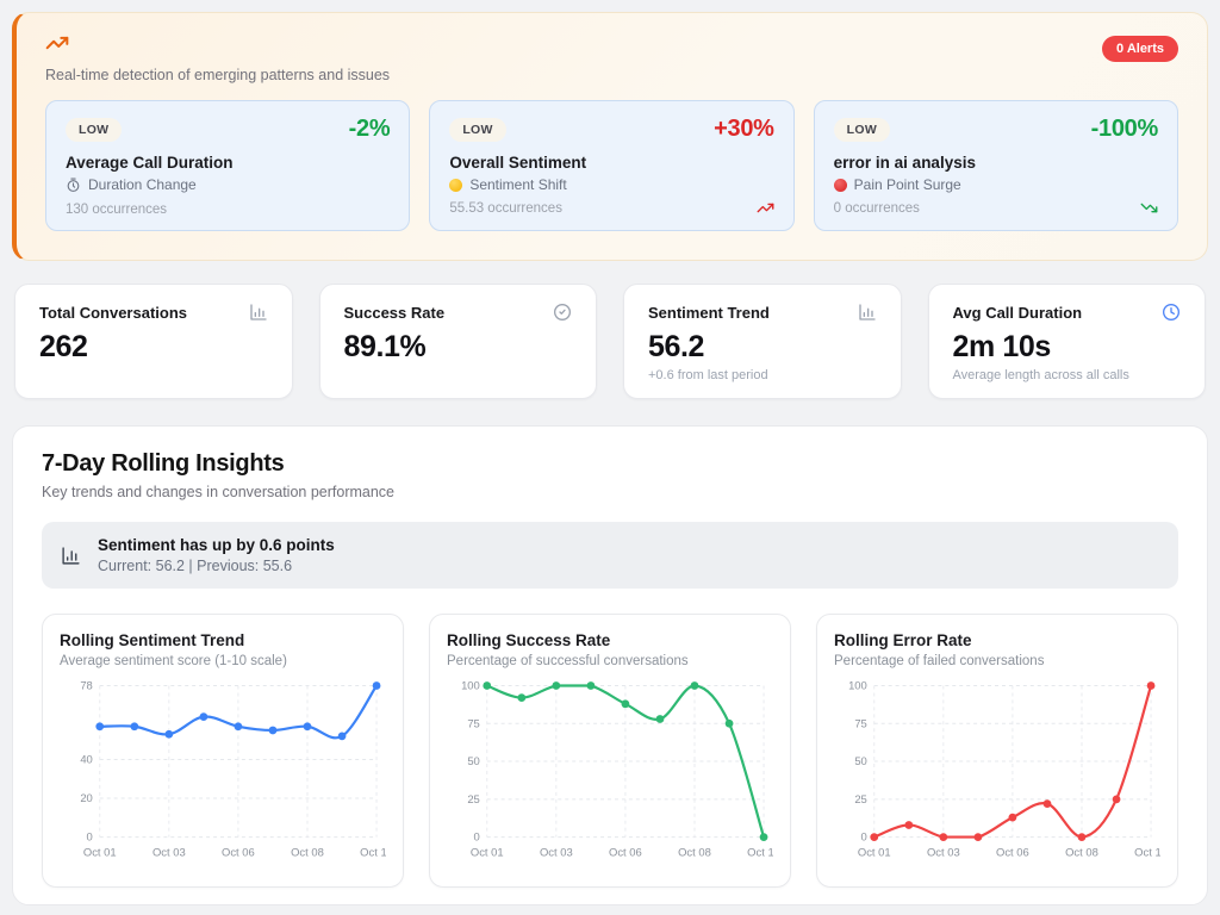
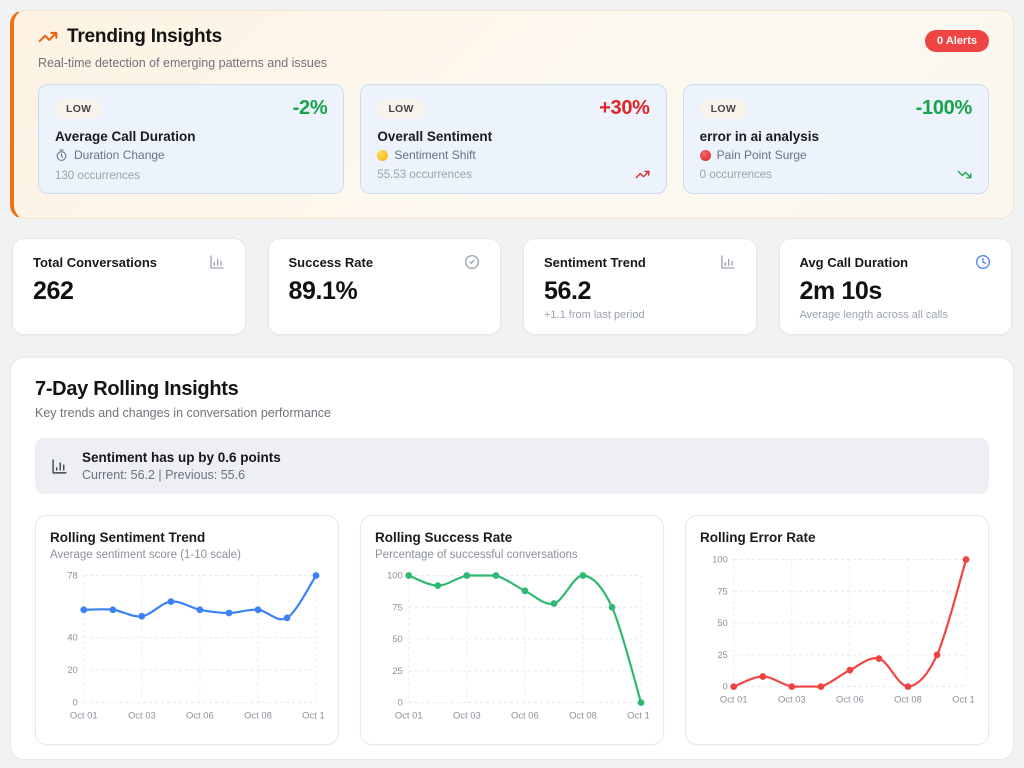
+ Trending Insights
  0 Alerts
  Real-time detection of emerging patterns and issues
  LOW
  -2%
  Average Call Duration
  Duration Change
  130 occurrences
  LOW
  +30%
  Overall Sentiment
  Sentiment Shift
  55.53 occurrences
  LOW
  -100%
  error in ai analysis
  Pain Point Surge
  0 occurrences
  Total Conversations
  262
  Success Rate
  89.1%
  Sentiment Trend
  56.2
- +0.6 from last period
+ +1.1 from last period
  Avg Call Duration
  2m 10s
  Average length across all calls
  7-Day Rolling Insights
  Key trends and changes in conversation performance
  Sentiment has up by 0.6 points
  Current: 56.2 | Previous: 55.6
  Rolling Sentiment Trend
  Average sentiment score (1-10 scale)
  78
  40
  20
  0
  Oct 01
  Oct 03
  Oct 06
  Oct 08
  Oct 1
  Rolling Success Rate
  Percentage of successful conversations
  100
  75
  50
  25
  0
  Oct 01
  Oct 03
  Oct 06
  Oct 08
  Oct 1
  Rolling Error Rate
- Percentage of failed conversations
  100
  75
  50
  25
  0
  Oct 01
  Oct 03
  Oct 06
  Oct 08
  Oct 1
